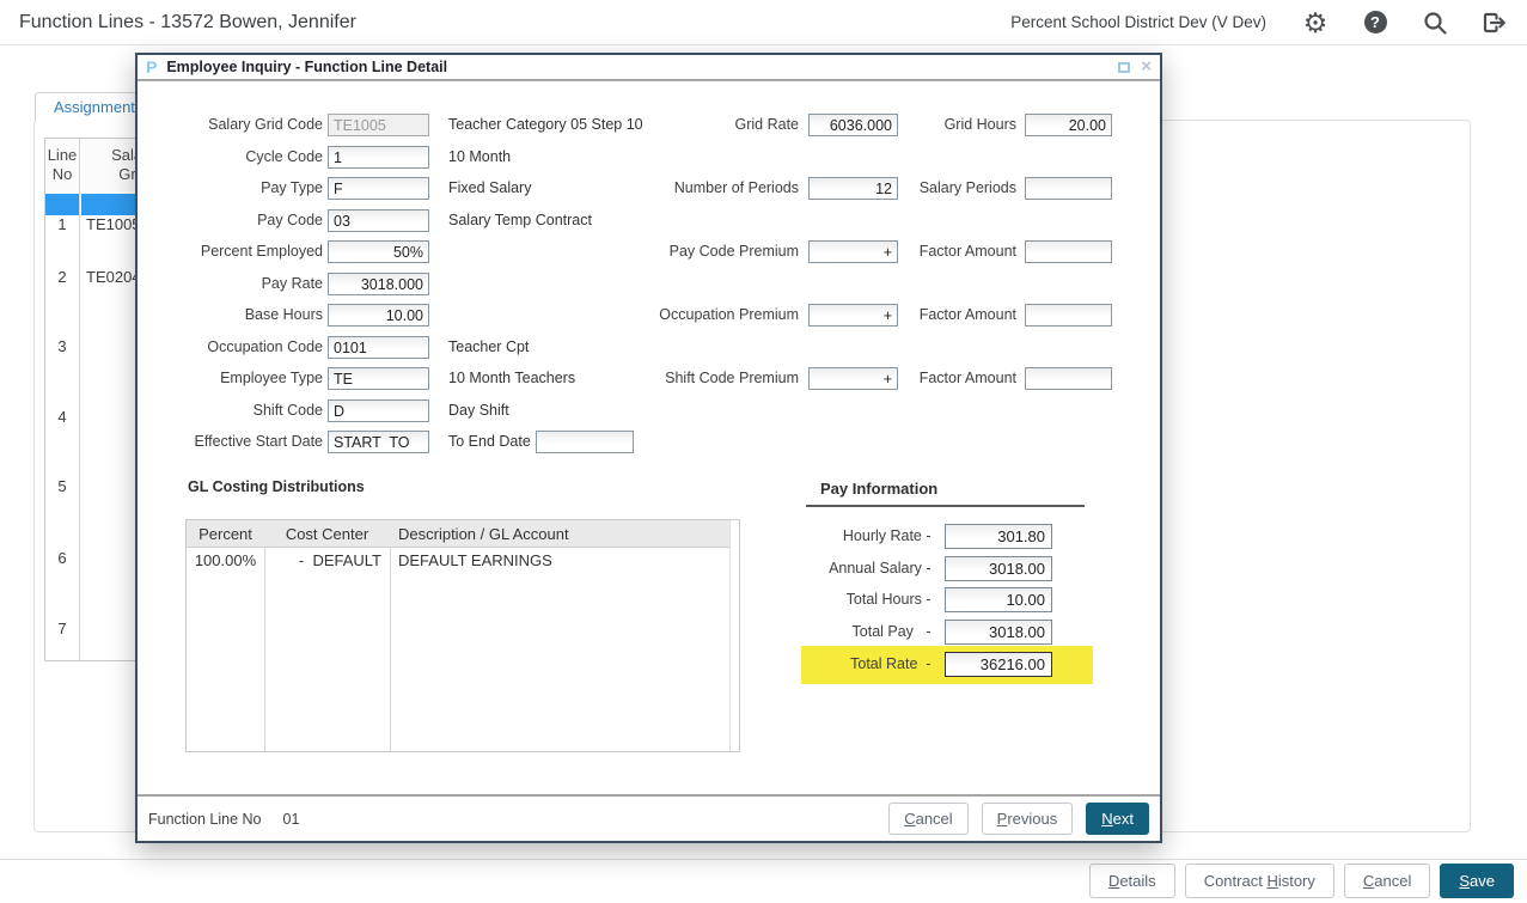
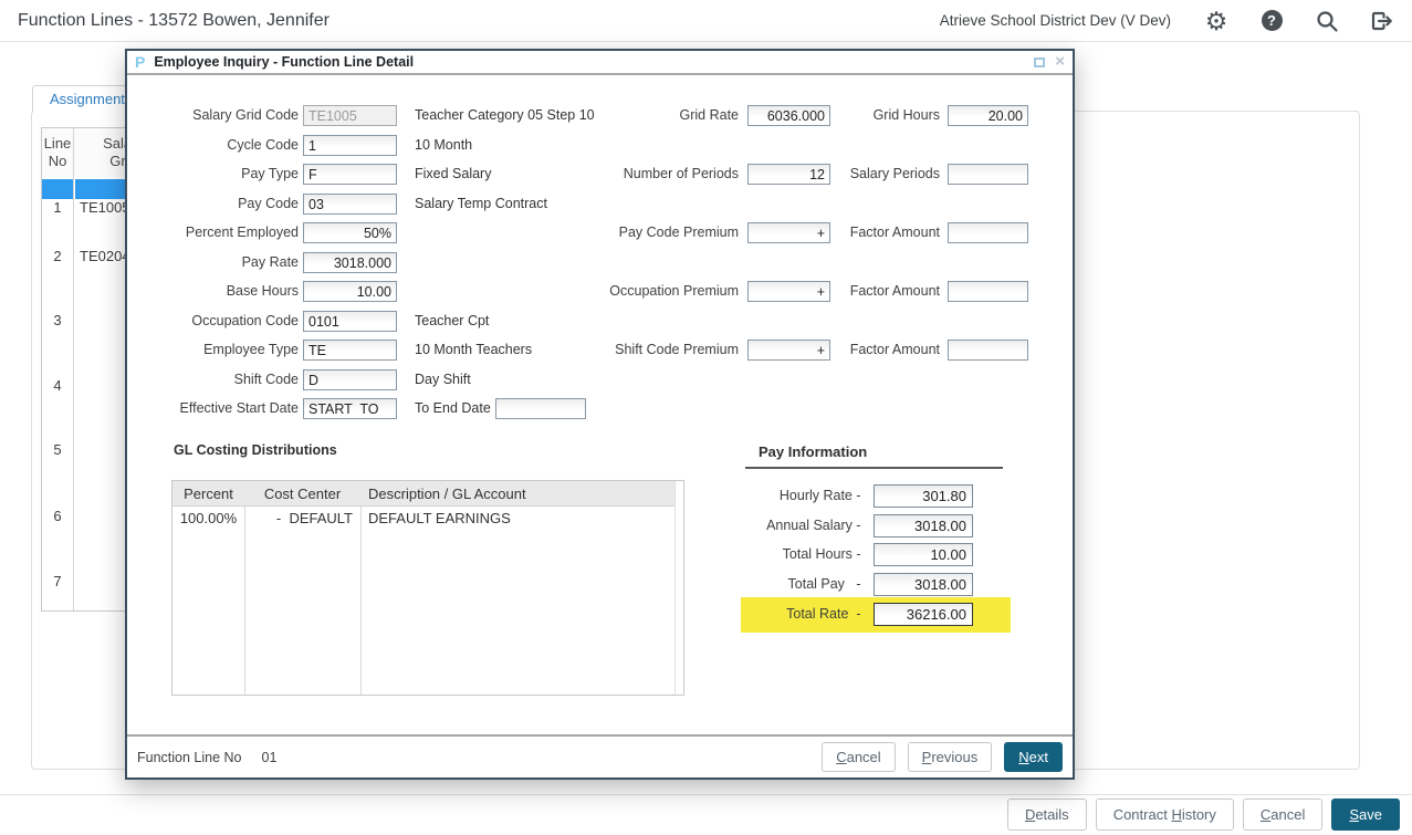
  Function Lines - 13572 Bowen, Jennifer
- Percent School District Dev (V Dev)
+ Atrieve School District Dev (V Dev)
  ⚙
  ?
  Assignment
  Line
  No
  1
  TE100
  2
  TE020
  3
  4
  5
  6
  7
  Details
  Contract History
  Cancel
  Save
  P
  Employee Inquiry - Function Line Detail
  ×
  Salary Grid Code
  TE1005
  Teacher Category 05 Step 10
  Cycle Code
  1
  10 Month
  Pay Type
  F
  Fixed Salary
  Pay Code
  03
  Salary Temp Contract
  Percent Employed
  50%
  Pay Rate
  3018.000
  Base Hours
  10.00
  Occupation Code
  0101
  Teacher Cpt
  Employee Type
  TE
  10 Month Teachers
  Shift Code
  D
  Day Shift
  Effective Start Date
  START TO
  To End Date
  Grid Rate
  6036.000
  Grid Hours
  20.00
  Number of Periods
  12
  Salary Periods
  Pay Code Premium
  +
  Factor Amount
  Occupation Premium
  +
  Factor Amount
  Shift Code Premium
  +
  Factor Amount
  GL Costing Distributions
  Percent
  Cost Center
  Description / GL Account
  100.00%
  - DEFAULT
  DEFAULT EARNINGS
  Pay Information
  Hourly Rate -
  301.80
  Annual Salary -
  3018.00
  Total Hours -
  10.00
  Total Pay -
  3018.00
  Total Rate -
  36216.00
  Function Line No
  01
  Cancel
  Previous
  Next
